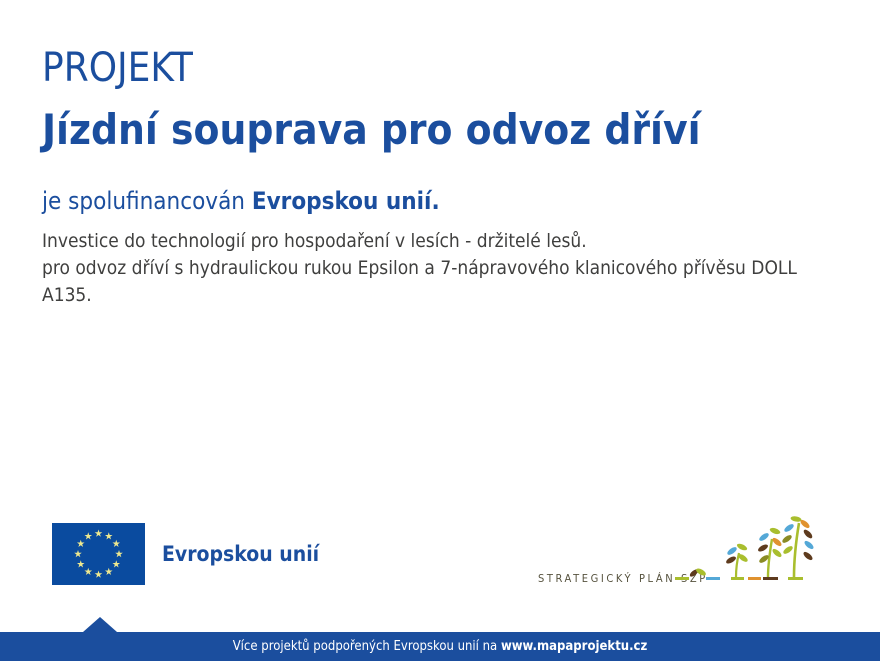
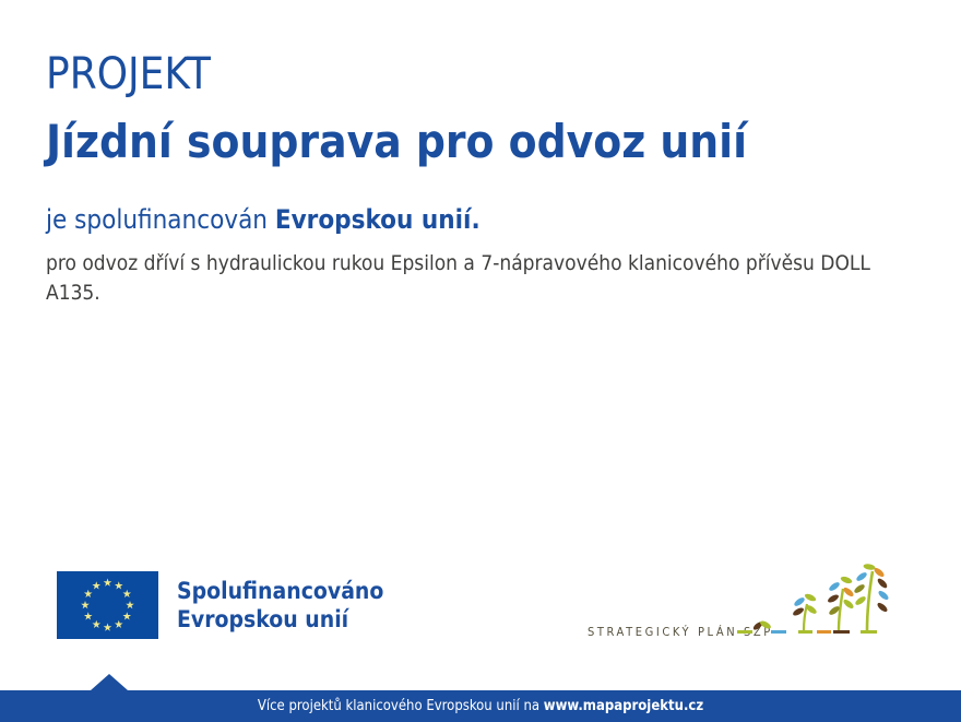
  PROJEKT
- Jízdní souprava pro odvoz dříví
+ Jízdní souprava pro odvoz unií
  je spolufinancován Evropskou unií.
- Investice do technologií pro hospodaření v lesích - držitelé lesů.
  pro odvoz dříví s hydraulickou rukou Epsilon a 7-nápravového klanicového přívěsu DOLL
  A135.
+ Spolufinancováno
  Evropskou unií
  STRATEGICKÝ PLÁNZP
- Více projektů podpořených Evropskou unií na www.mapaprojektu.cz
+ Více projektů klanicového Evropskou unií na www.mapaprojektu.cz
